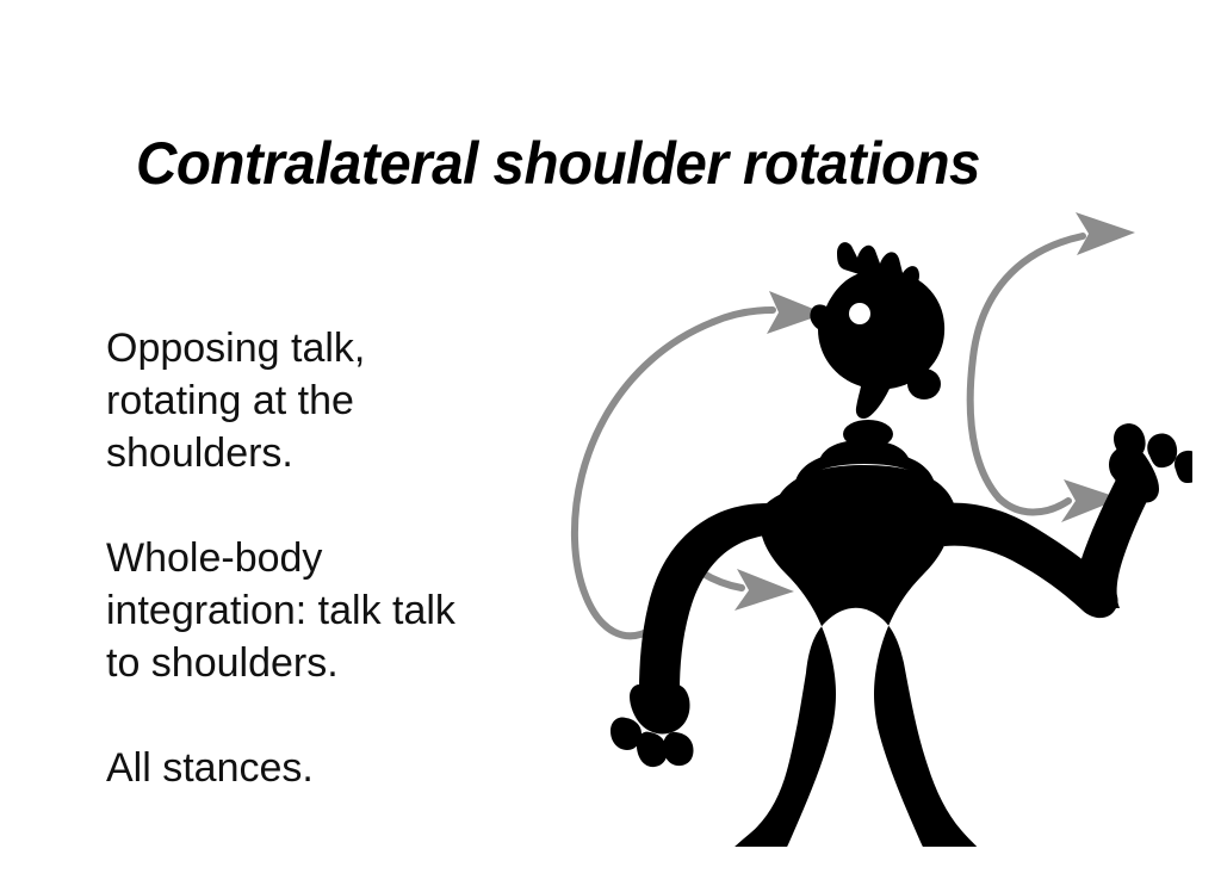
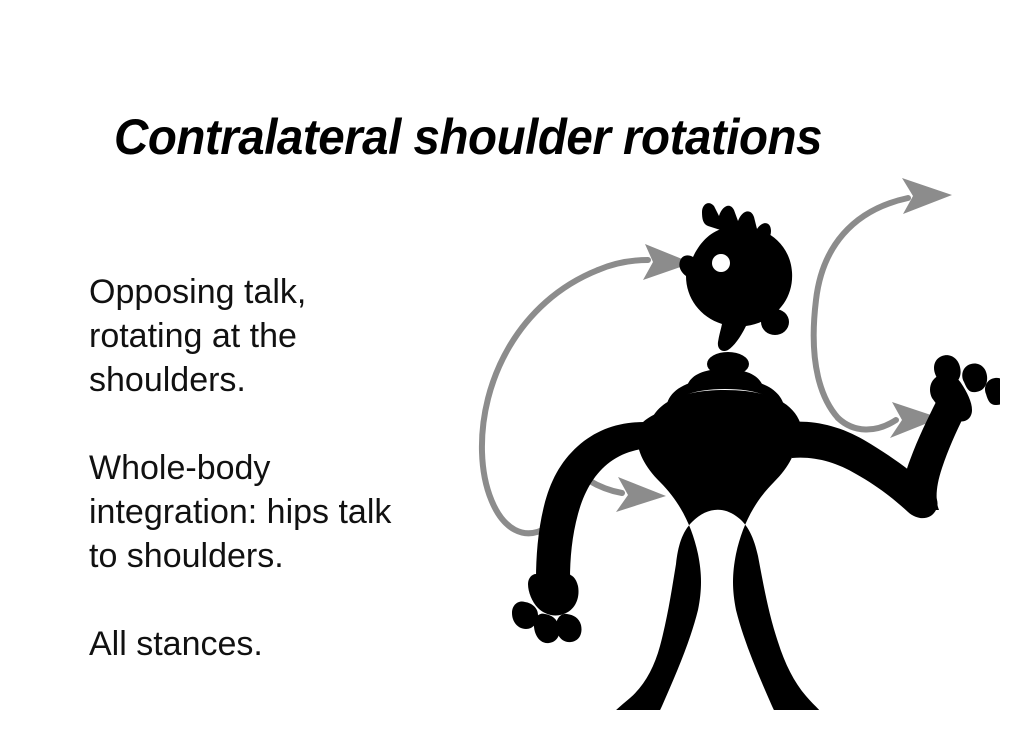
  Contralateral shoulder rotations
  Opposing talk, rotating at the shoulders.
- Whole-body integration: talk talk to shoulders.
+ Whole-body integration: hips talk to shoulders.
  All stances.
